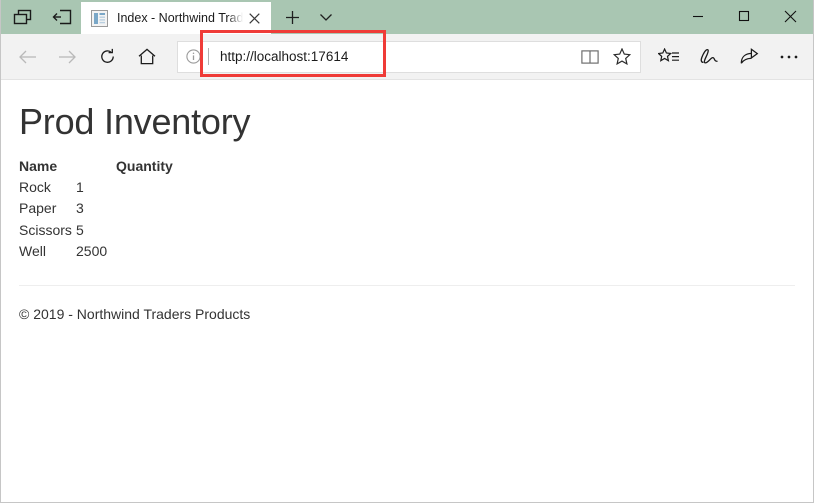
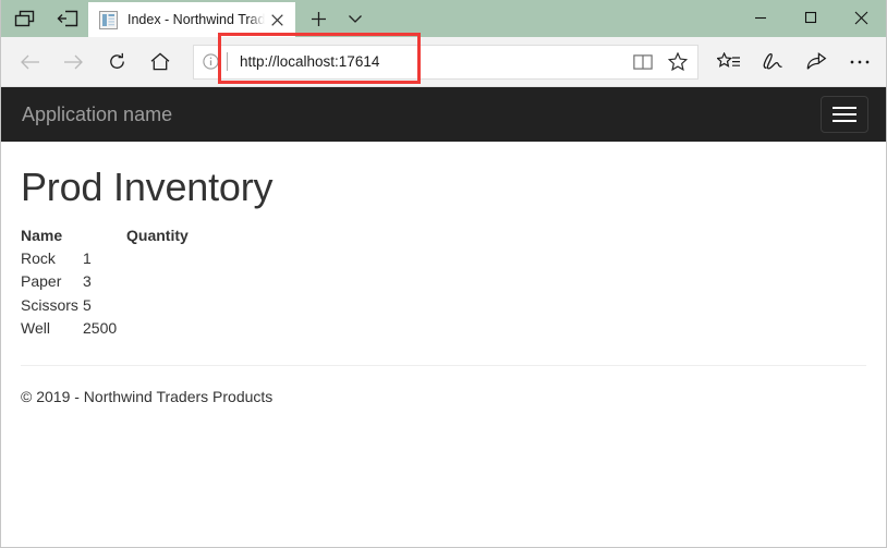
  Index - Northwind Trad
  http://localhost:17614
+ Application name
  Prod Inventory
  Name Quantity
  Rock 1
  Paper 3
  Scissors 5
  Well 2500
  © 2019 - Northwind Traders Products
